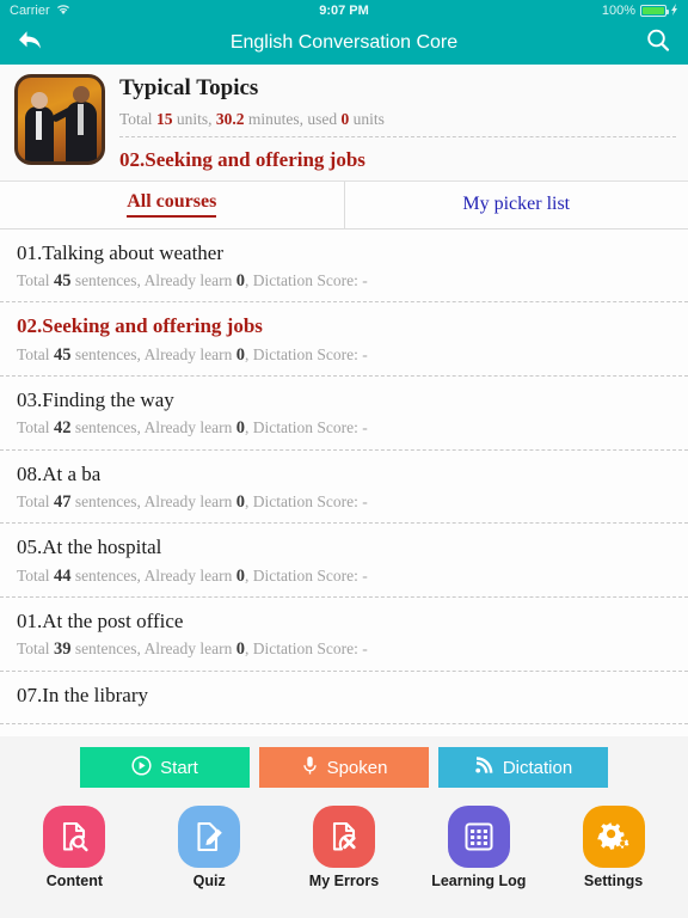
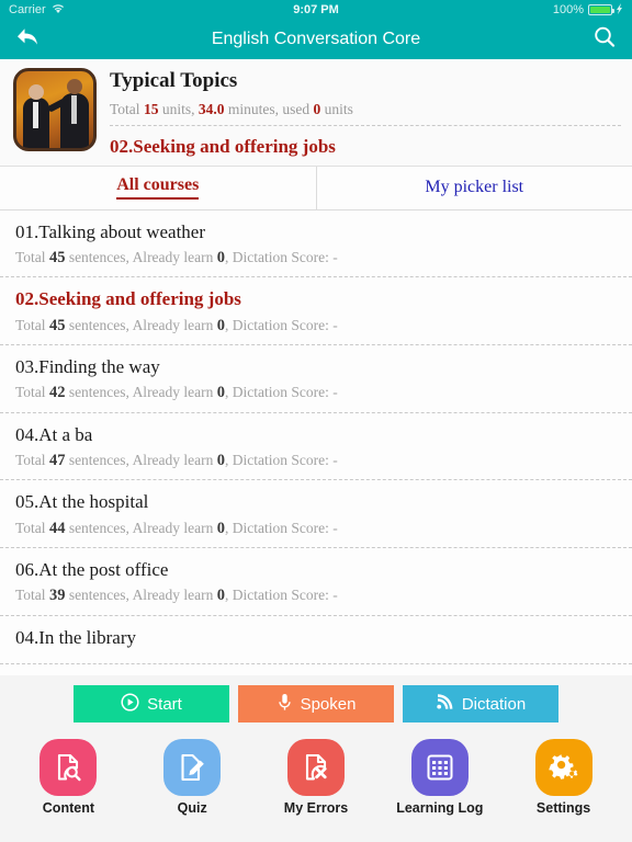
  Carrier
  9:07 PM
  100%
  English Conversation Core
  Typical Topics
- Total 15 units, 30.2 minutes, used 0 units
+ Total 15 units, 34.0 minutes, used 0 units
  02.Seeking and offering jobs
  All courses
  My picker list
  01.Talking about weather
  Total 45 sentences, Already learn 0, Dictation Score: -
  02.Seeking and offering jobs
  Total 45 sentences, Already learn 0, Dictation Score: -
  03.Finding the way
  Total 42 sentences, Already learn 0, Dictation Score: -
- 08.At a ba
+ 04.At a ba
  Total 47 sentences, Already learn 0, Dictation Score: -
  05.At the hospital
  Total 44 sentences, Already learn 0, Dictation Score: -
- 01.At the post office
+ 06.At the post office
  Total 39 sentences, Already learn 0, Dictation Score: -
- 07.In the library
+ 04.In the library
  Start
  Spoken
  Dictation
  Content
  Quiz
  My Errors
  Learning Log
  Settings
